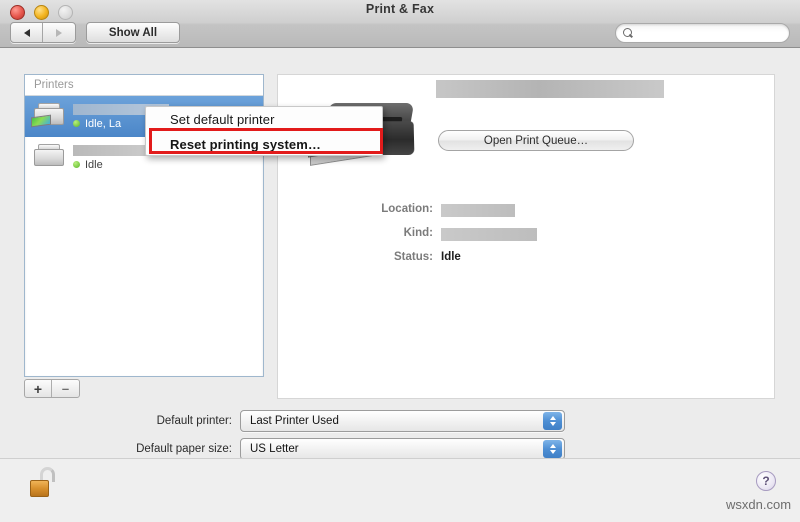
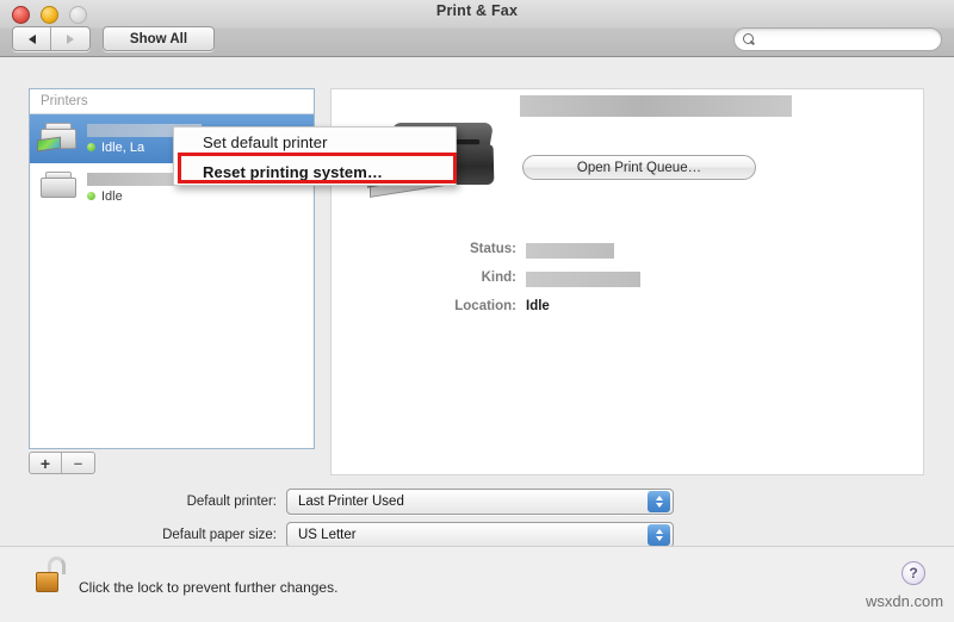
  Print & Fax
  Show All
  Printers
  Idle, La
  Idle
  +
  –
  Open Print Queue…
- Location:
+ Status:
  Kind:
- Status:
+ Location:
  Idle
  Default printer:
  Last Printer Used
  Default paper size:
  US Letter
+ Click the lock to prevent further changes.
  ?
  wsxdn.com
  Set default printer
  Reset printing system…
